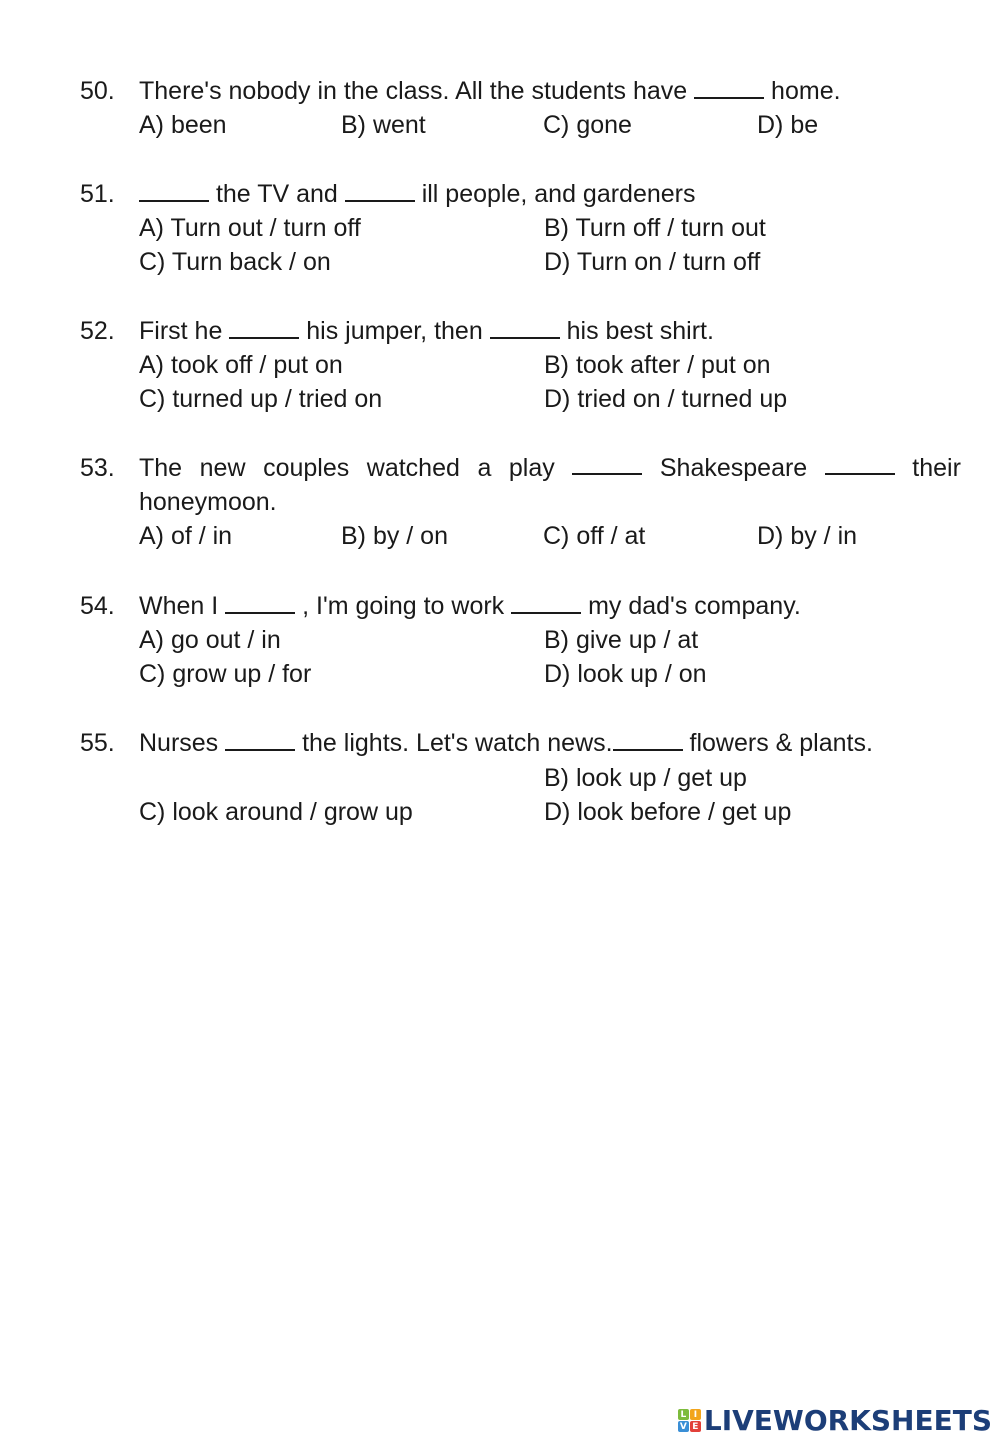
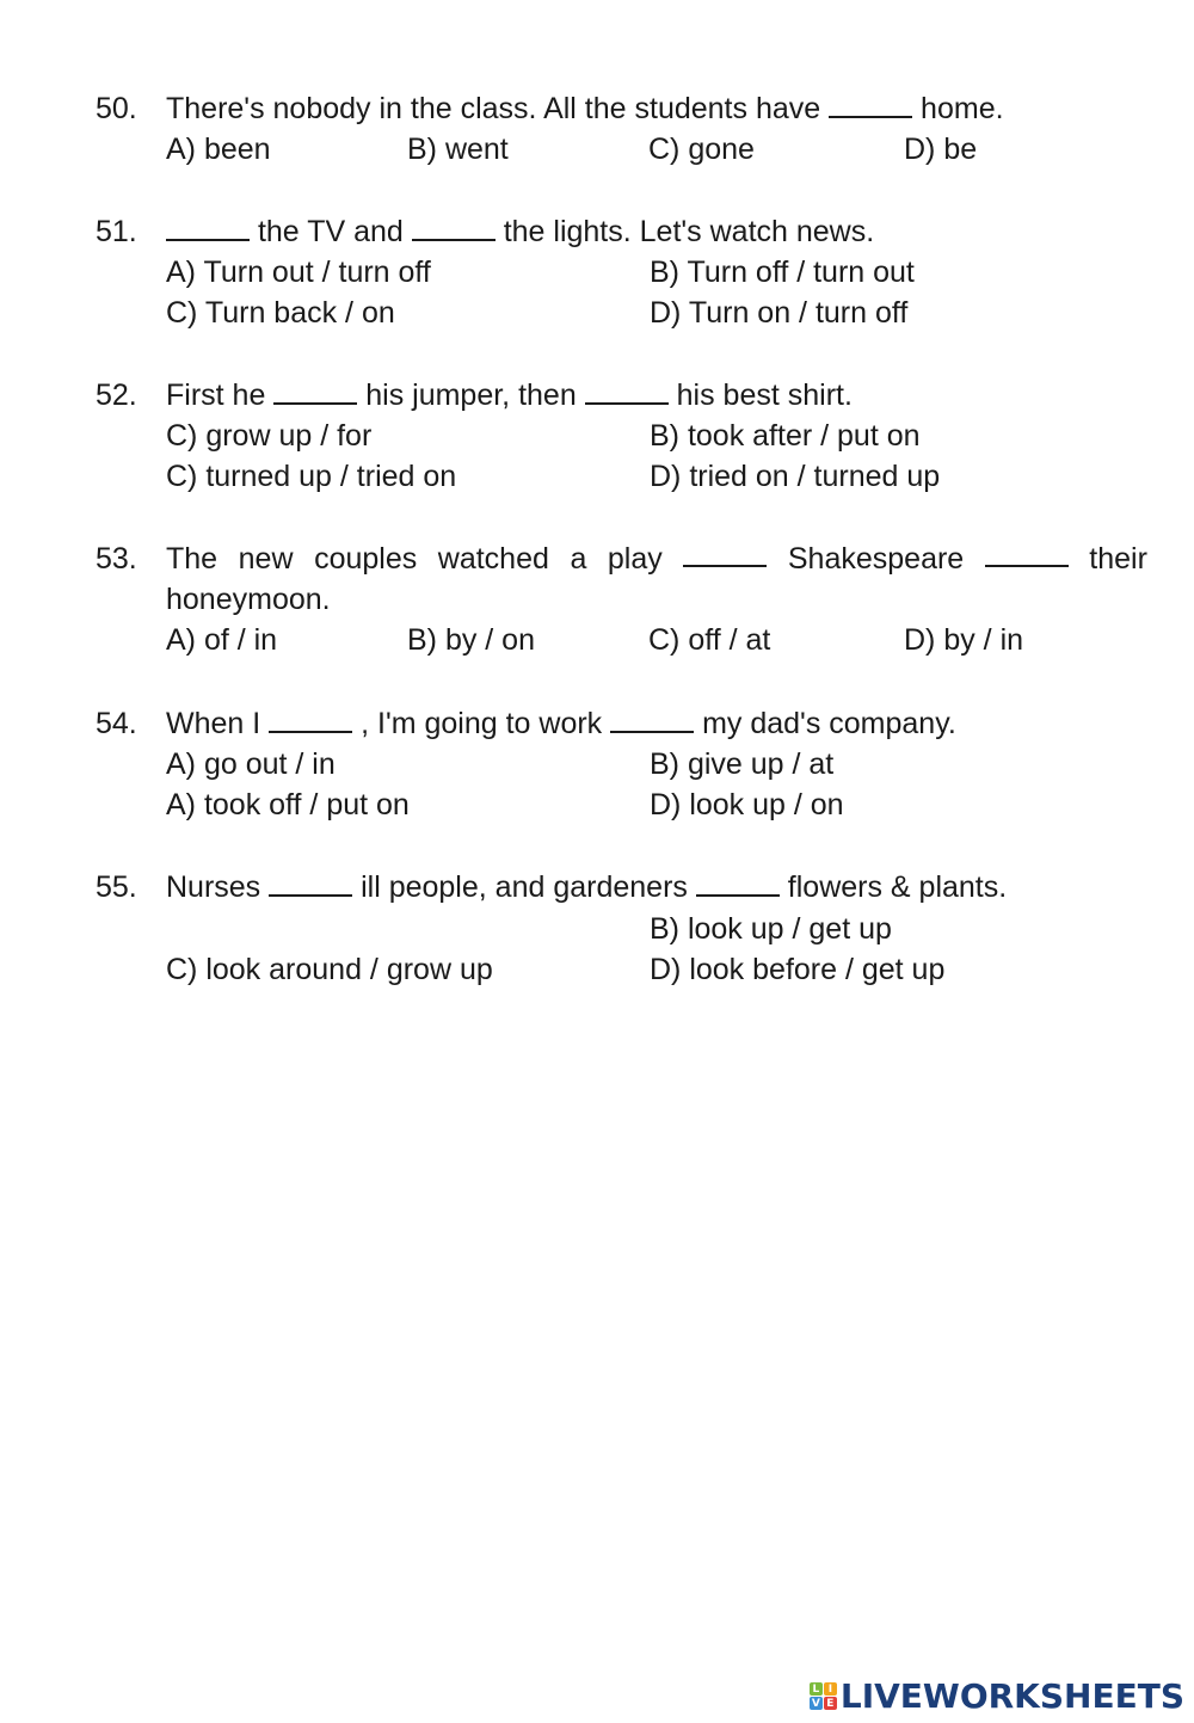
  50.
  There's nobody in the class. All the students have home.
  A) been
  B) went
  C) gone
  D) be
  51.
- the TV and ill people, and gardeners
+ the TV and the lights. Let's watch news.
  A) Turn out / turn off
  B) Turn off / turn out
  C) Turn back / on
  D) Turn on / turn off
  52.
  First he his jumper, then his best shirt.
- A) took off / put on
+ C) grow up / for
  B) took after / put on
  C) turned up / tried on
  D) tried on / turned up
  53.
  The
  new
  couples
  watched
  a
  play
  Shakespeare
  their
  honeymoon.
  A) of / in
  B) by / on
  C) off / at
  D) by / in
  54.
  When I , I'm going to work my dad's company.
  A) go out / in
  B) give up / at
- C) grow up / for
+ A) took off / put on
  D) look up / on
  55.
- Nurses the lights. Let's watch news. flowers & plants.
+ Nurses ill people, and gardeners flowers & plants.
  B) look up / get up
  C) look around / grow up
  D) look before / get up
  L
  I
  V
  E
  LIVEWORKSHEETS
